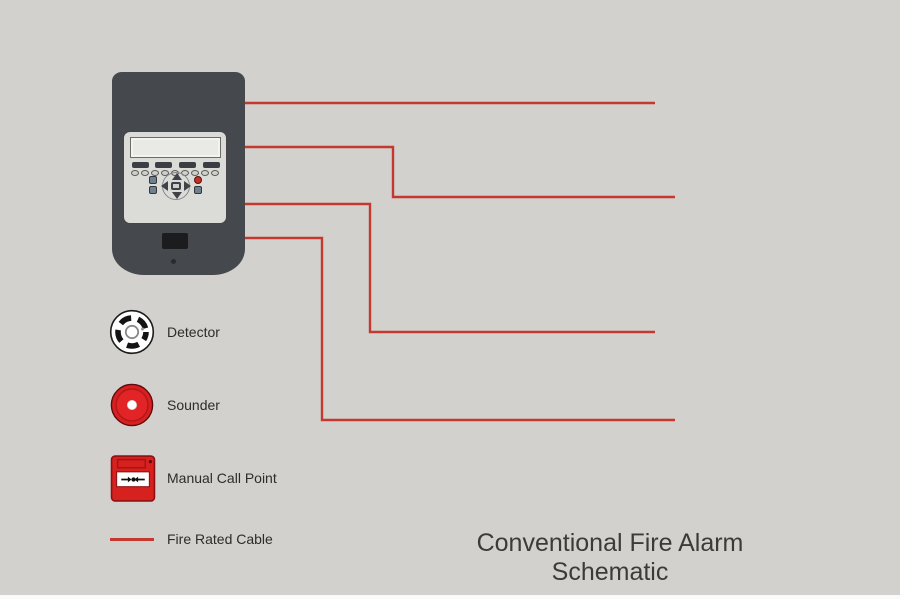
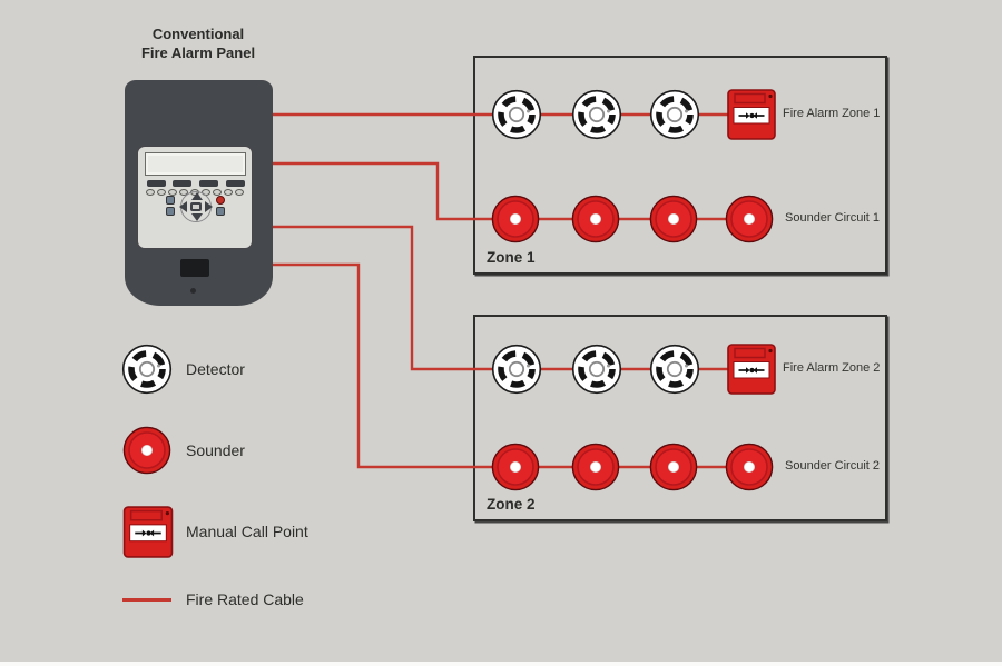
+ Conventional
+ Fire Alarm Panel
+ Fire Alarm Zone 1
+ Sounder Circuit 1
+ Zone 1
+ Fire Alarm Zone 2
+ Sounder Circuit 2
+ Zone 2
  Detector
  Sounder
  Manual Call Point
  Fire Rated Cable
- Conventional Fire Alarm Schematic
